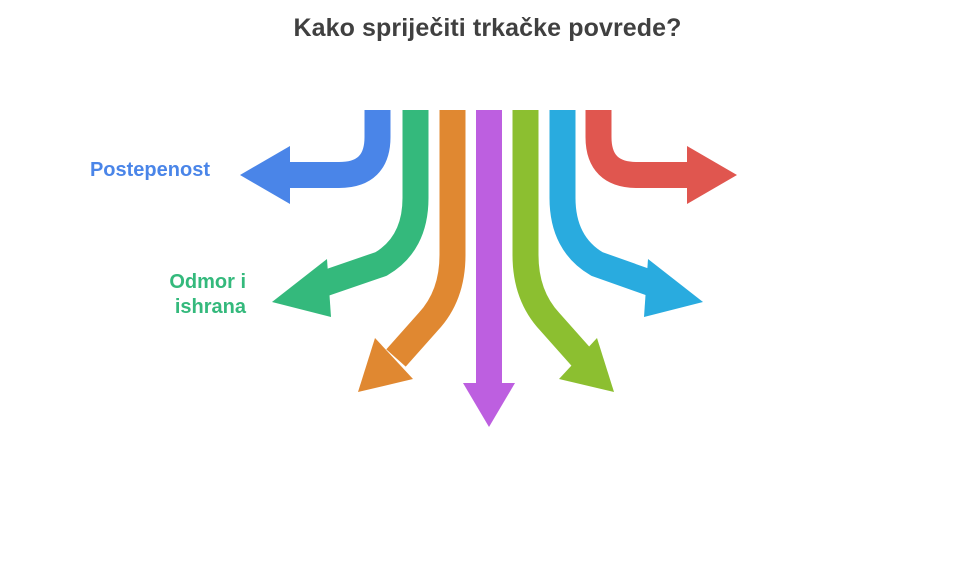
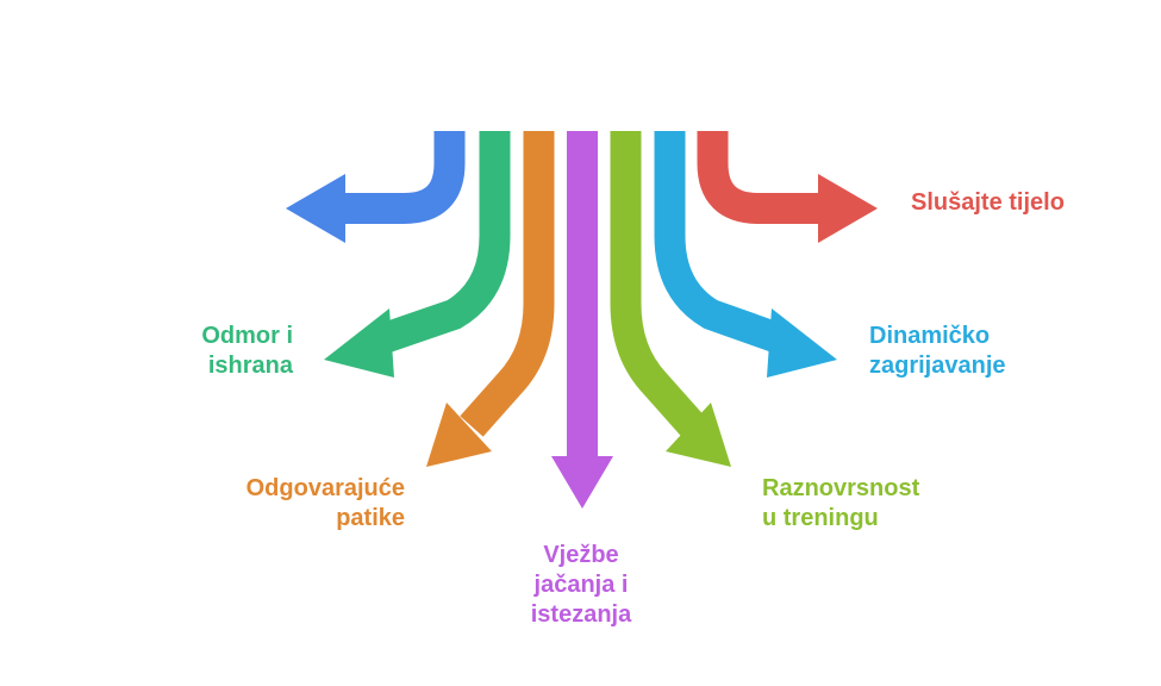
- Kako spriječiti trkačke povrede?
- Postepenost
  Odmor i
  ishrana
+ Odgovarajuće
+ patike
+ Vježbe
+ jačanja i
+ istezanja
+ Raznovrsnost
+ u treningu
+ Dinamičko
+ zagrijavanje
+ Slušajte tijelo
